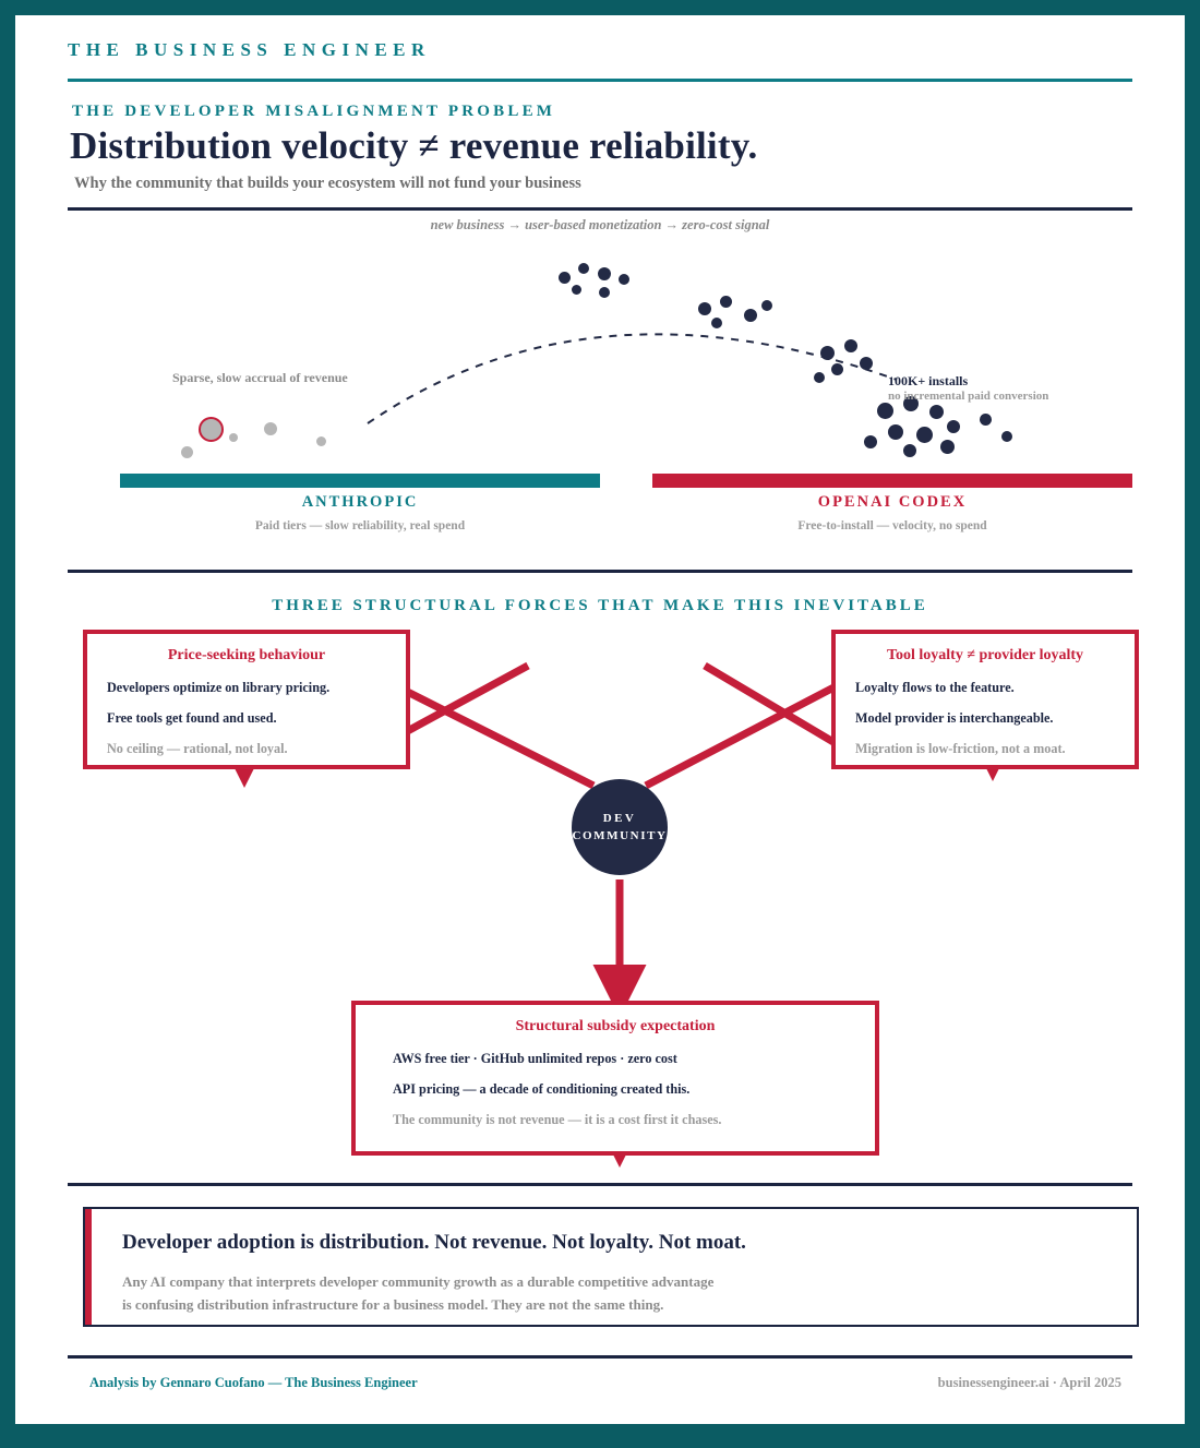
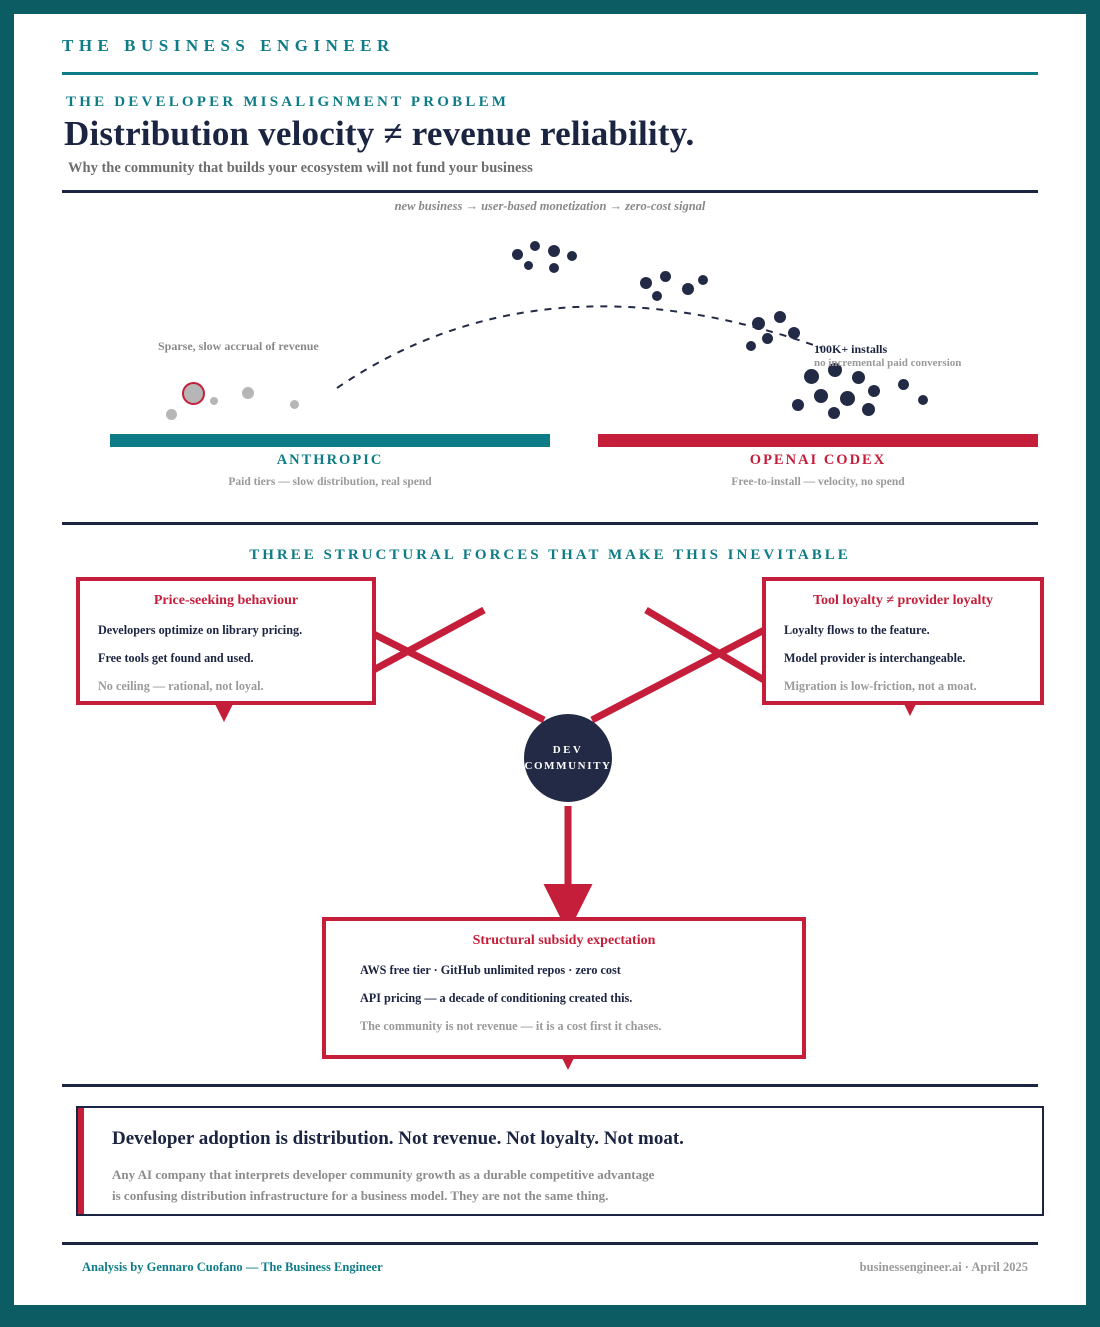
  THE BUSINESS ENGINEER
  THE DEVELOPER MISALIGNMENT PROBLEM
  Distribution velocity ≠ revenue reliability.
  Why the community that builds your ecosystem will not fund your business
  new business → user-based monetization → zero-cost signal
  Sparse, slow accrual of revenue
  100K+ installs
  no incremental paid conversion
  ANTHROPIC
- Paid tiers — slow reliability, real spend
+ Paid tiers — slow distribution, real spend
  OPENAI CODEX
  Free-to-install — velocity, no spend
  THREE STRUCTURAL FORCES THAT MAKE THIS INEVITABLE
  Price-seeking behaviour
  Developers optimize on library pricing.
  Free tools get found and used.
  No ceiling — rational, not loyal.
  Tool loyalty ≠ provider loyalty
  Loyalty flows to the feature.
  Model provider is interchangeable.
  Migration is low-friction, not a moat.
  DEV
  COMMUNITY
  Structural subsidy expectation
  AWS free tier · GitHub unlimited repos · zero cost
  API pricing — a decade of conditioning created this.
  The community is not revenue — it is a cost first it chases.
  Developer adoption is distribution. Not revenue. Not loyalty. Not moat.
  Any AI company that interprets developer community growth as a durable competitive advantage
  is confusing distribution infrastructure for a business model. They are not the same thing.
  Analysis by Gennaro Cuofano — The Business Engineer
  businessengineer.ai · April 2025
